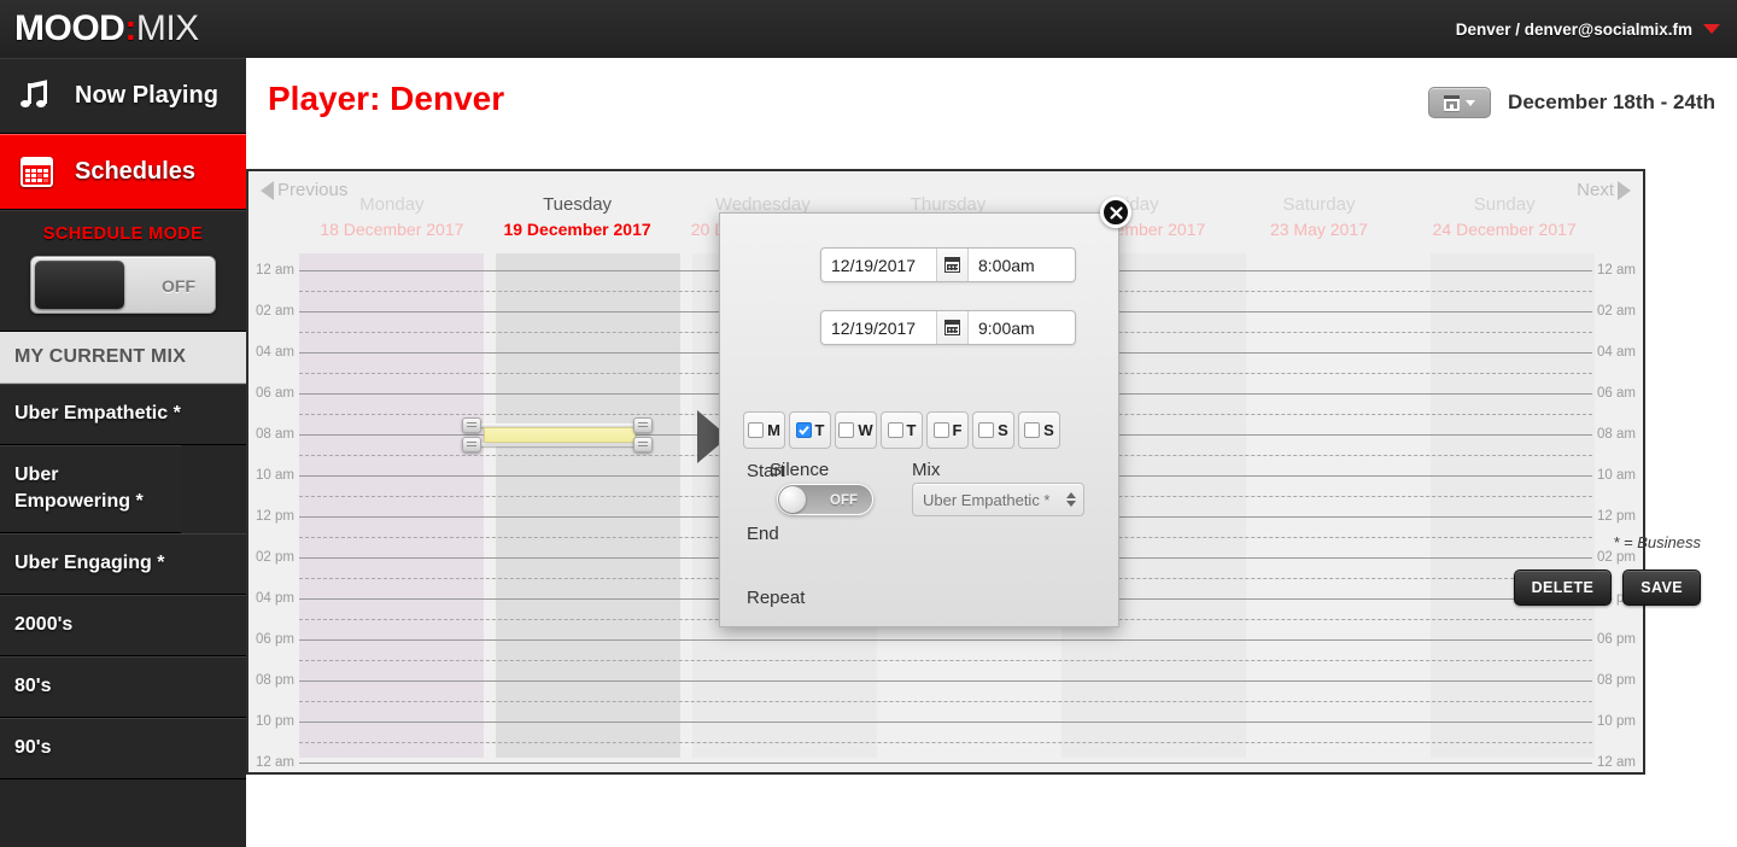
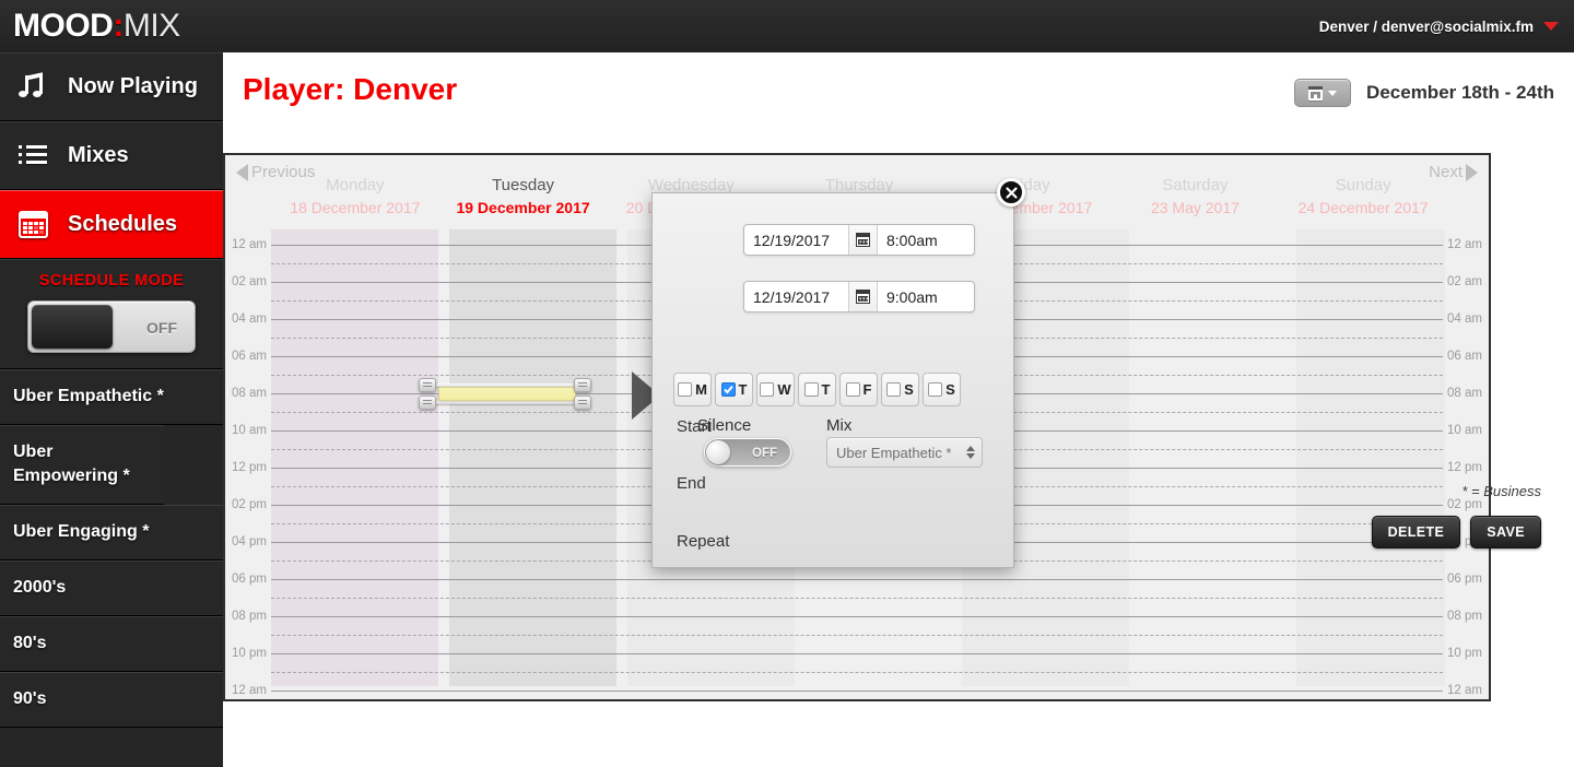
  MOOD:MIX
  Denver / denver@socialmix.fm
  Now Playing
+ Mixes
  Schedules
  SCHEDULE MODE
  OFF
- MY CURRENT MIX
  Uber Empathetic *
  Uber Empowering *
  Uber Engaging *
  2000's
  80's
  90's
  Player: Denver
  December 18th - 24th
  Previous
  Next
  Monday
  18 December 2017
  Tuesday
  19 December 2017
  Wednesday
  Thursday
  Saturday
  23 May 2017
  Sunday
  24 December 2017
  12 am
  12 am
  02 am
  02 am
  04 am
  04 am
  06 am
  06 am
  08 am
  08 am
  10 am
  10 am
  12 pm
  12 pm
  02 pm
  02 pm
  04 pm
  06 pm
  06 pm
  08 pm
  08 pm
  10 pm
  10 pm
  12 am
  12 am
  Start
  End
  Repeat
  12/19/2017
  8:00am
  12/19/2017
  9:00am
  M
  T
  W
  T
  F
  S
  S
  Silence
  OFF
  Mix
  Uber Empathetic *
  * = Business
  DELETE
  SAVE
